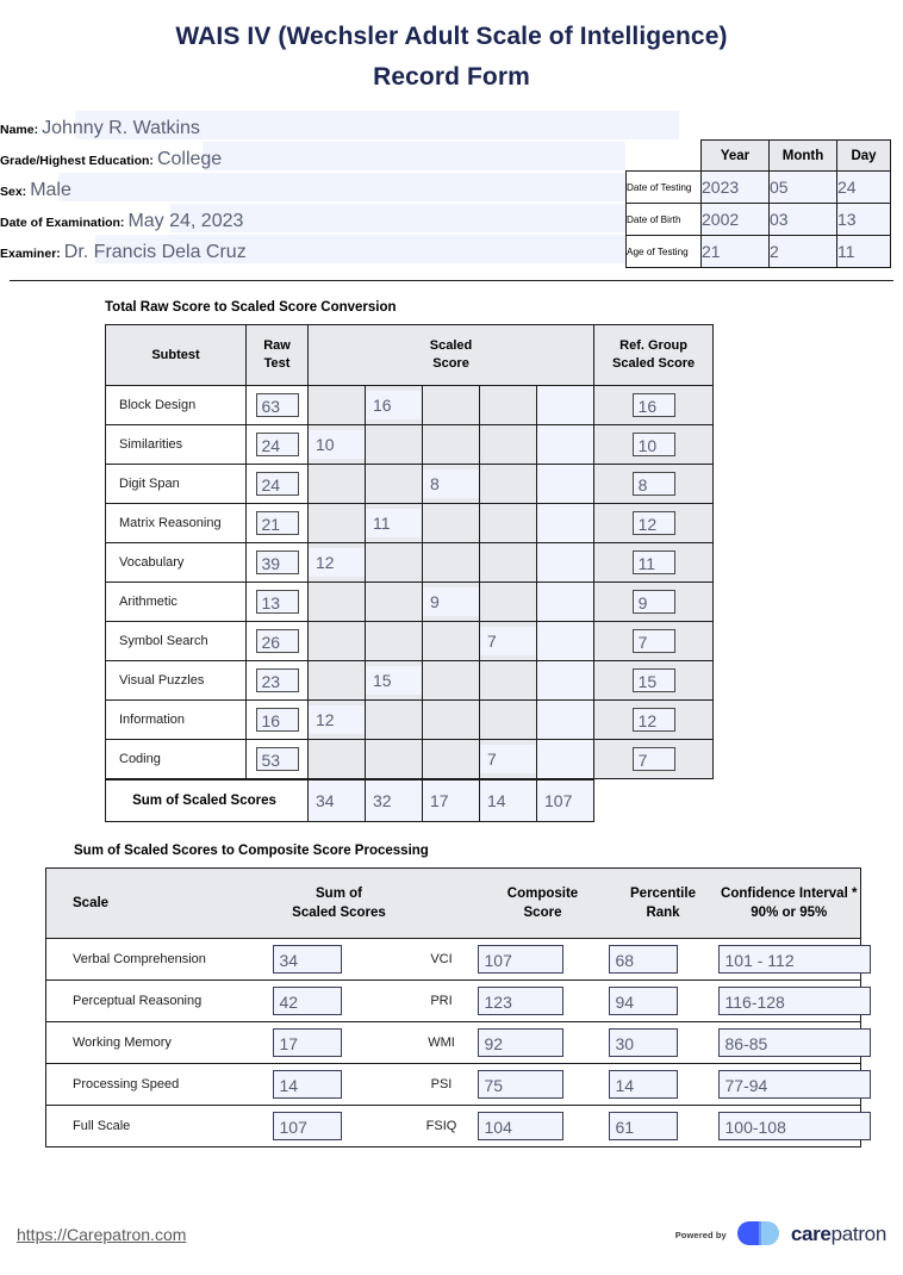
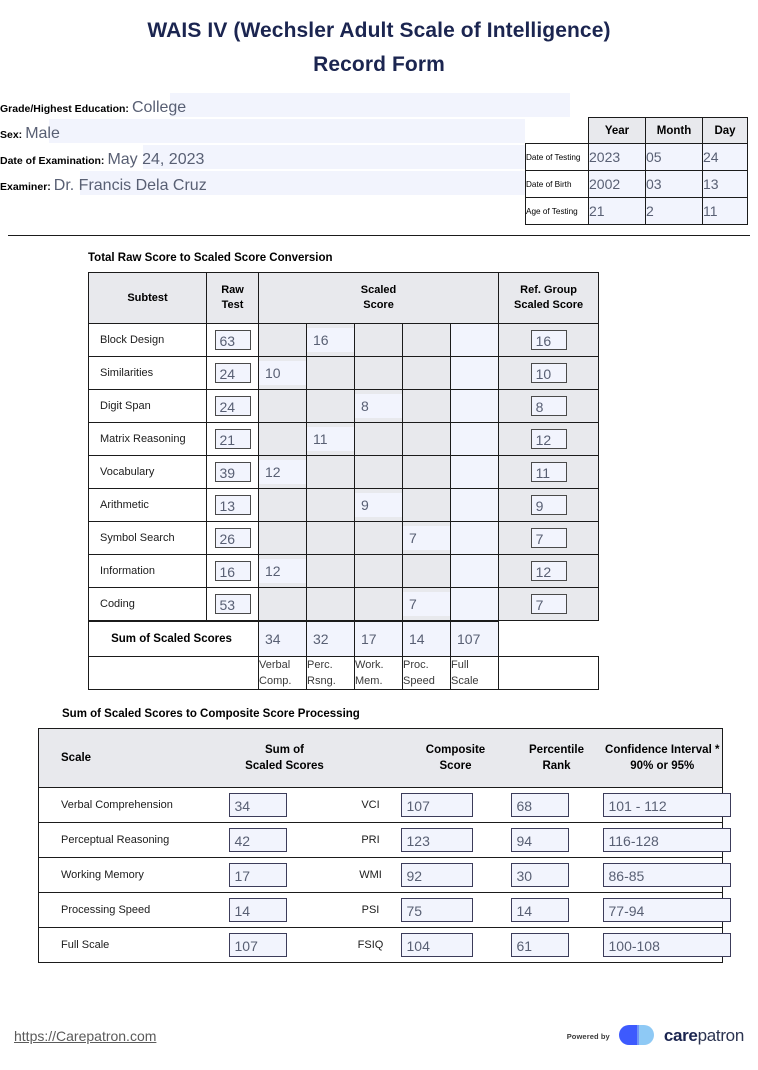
  WAIS IV (Wechsler Adult Scale of Intelligence)
  Record Form
- Name:
- Johnny R. Watkins
  Grade/Highest Education:
  College
  Sex:
  Male
  Date of Examination:
  May 24, 2023
  Examiner:
  Dr. Francis Dela Cruz
  	Year	Month	Day
  Date of Testing	2023	05	24
  Date of Birth	2002	03	13
  Age of Testing	21	2	11
  Total Raw Score to Scaled Score Conversion
  Subtest	Raw Test	Scaled Score	Ref. Group Scaled Score
  Block Design	63		16				16
  Similarities	24	10					10
  Digit Span	24			8			8
  Matrix Reasoning	21		11				12
  Vocabulary	39	12					11
  Arithmetic	13			9			9
  Symbol Search	26				7		7
- Visual Puzzles	23		15				15
  Information	16	12					12
  Coding	53				7		7
  Sum of Scaled Scores	34	32	17	14	107
+ 	Verbal Comp.	Perc. Rsng.	Work. Mem.	Proc. Speed	Full Scale
  Sum of Scaled Scores to Composite Score Processing
  Scale	Sum of Scaled Scores		Composite Score	Percentile Rank	Confidence Interval * 90% or 95%
  Verbal Comprehension	34	VCI	107	68	101 - 112
  Perceptual Reasoning	42	PRI	123	94	116-128
  Working Memory	17	WMI	92	30	86-85
  Processing Speed	14	PSI	75	14	77-94
  Full Scale	107	FSIQ	104	61	100-108
  https://Carepatron.com
  Powered by
  carepatron
